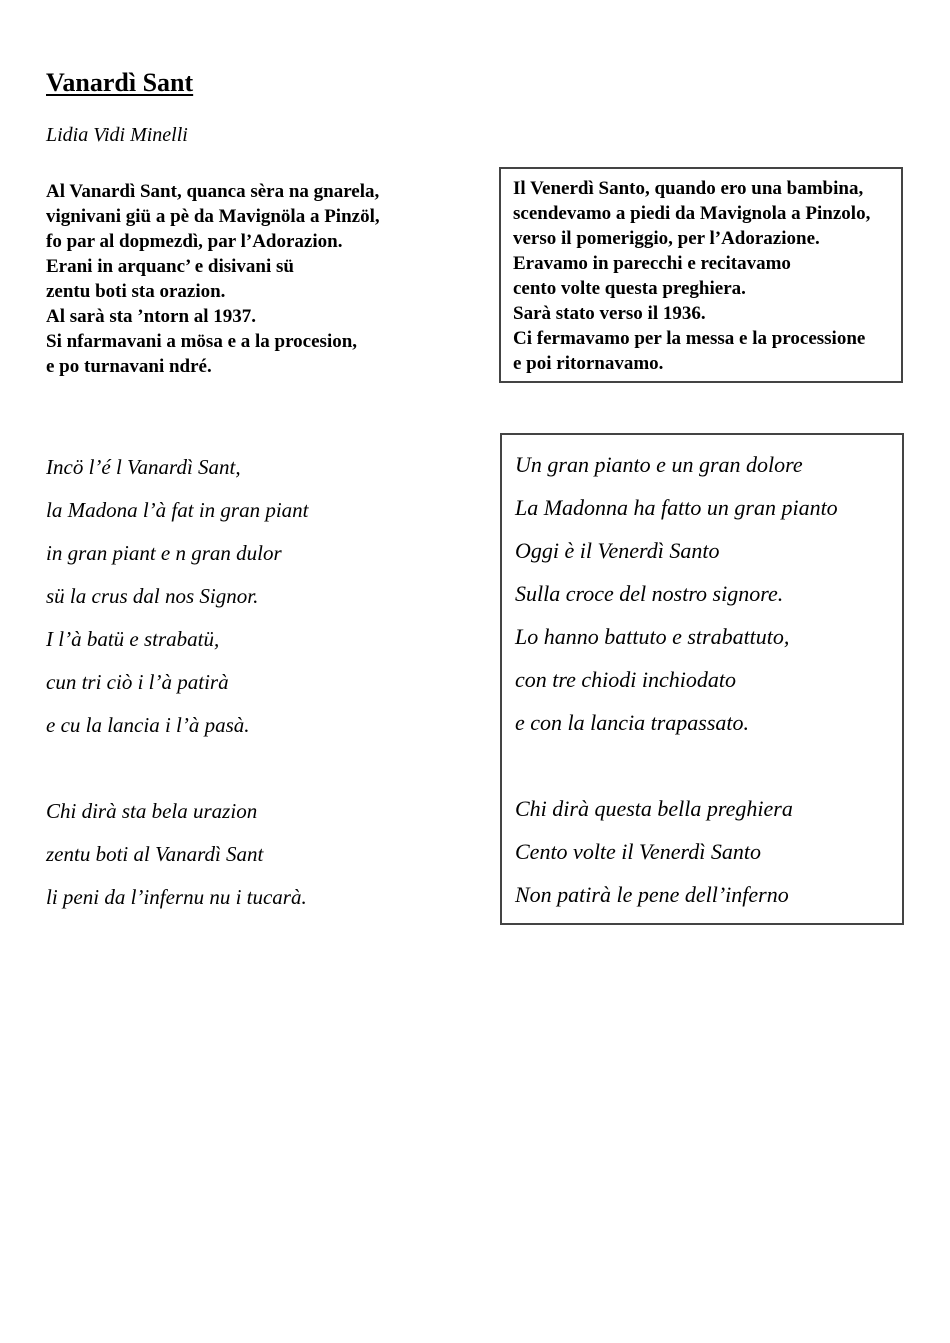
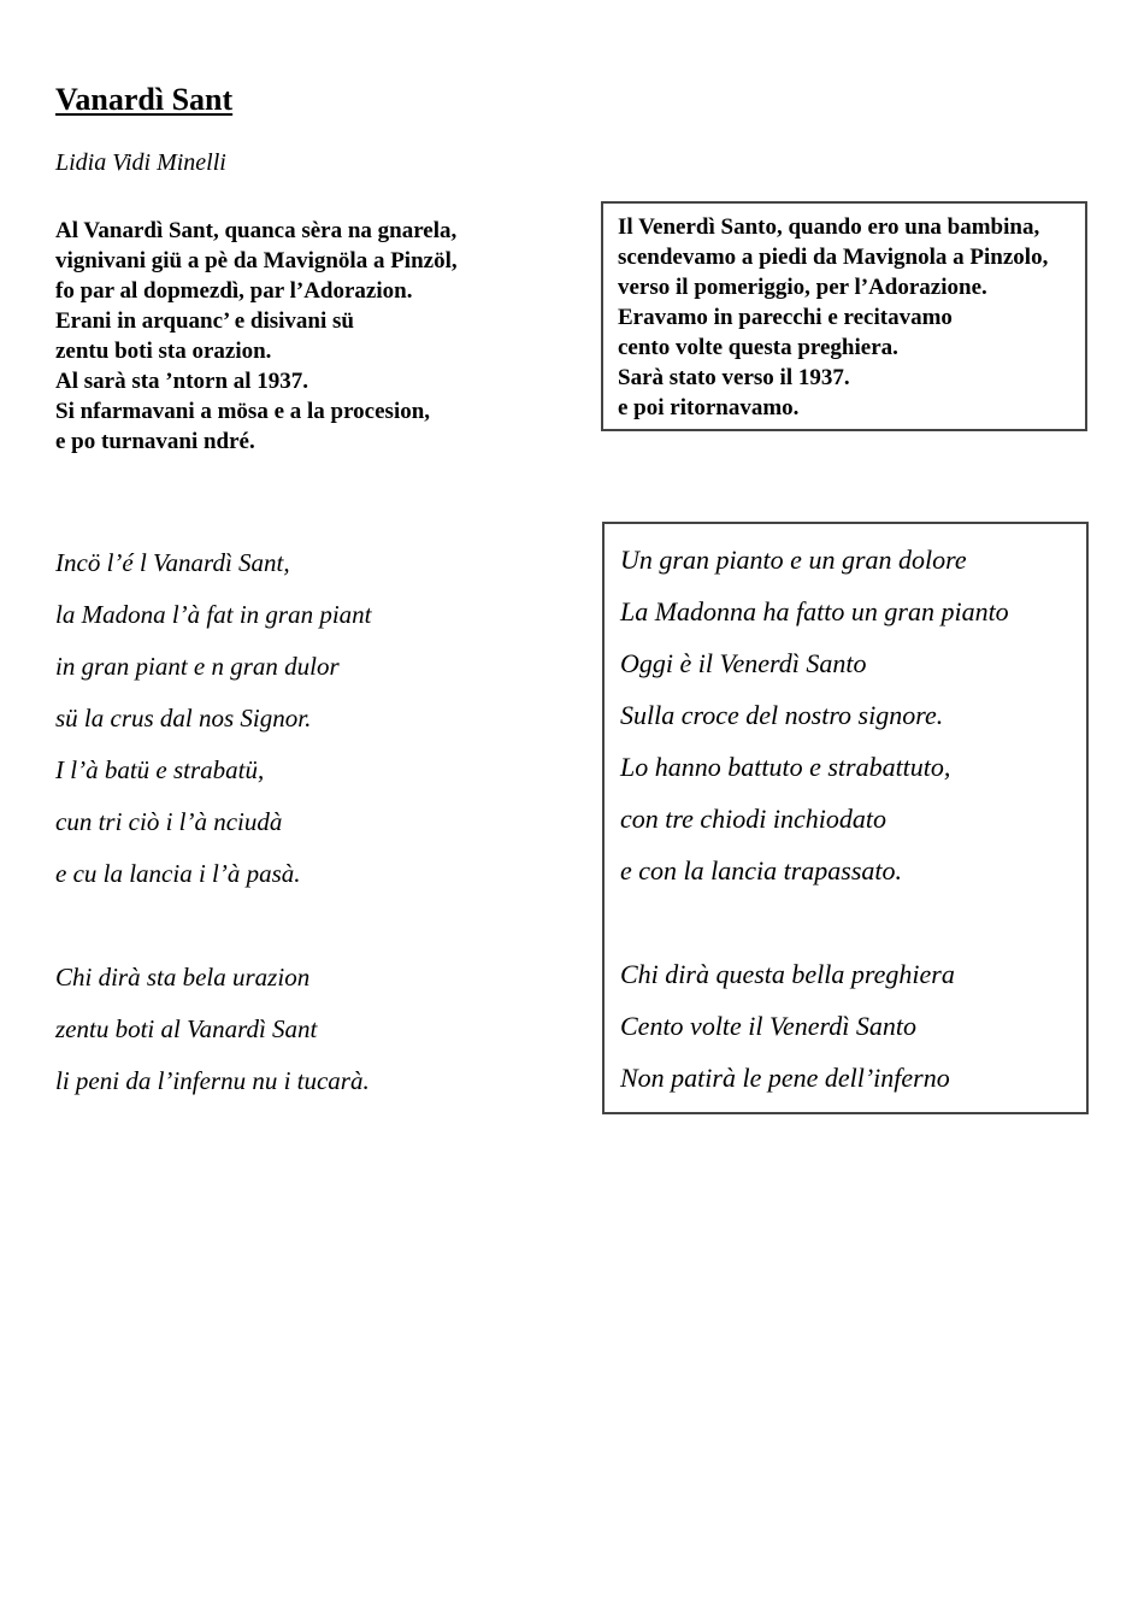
  Vanardì Sant
  Lidia Vidi Minelli
  Al Vanardì Sant, quanca sèra na gnarela,
  vignivani giü a pè da Mavignöla a Pinzöl,
  fo par al dopmezdì, par l’Adorazion.
  Erani in arquanc’ e disivani sü
  zentu boti sta orazion.
  Al sarà sta ’ntorn al 1937.
  Si nfarmavani a mösa e a la procesion,
  e po turnavani ndré.
  Il Venerdì Santo, quando ero una bambina,
  scendevamo a piedi da Mavignola a Pinzolo,
  verso il pomeriggio, per l’Adorazione.
  Eravamo in parecchi e recitavamo
  cento volte questa preghiera.
- Sarà stato verso il 1936.
+ Sarà stato verso il 1937.
- Ci fermavamo per la messa e la processione
  e poi ritornavamo.
  Incö l’é l Vanardì Sant,
  la Madona l’à fat in gran piant
  in gran piant e n gran dulor
  sü la crus dal nos Signor.
  I l’à batü e strabatü,
- cun tri ciò i l’à patirà
+ cun tri ciò i l’à nciudà
  e cu la lancia i l’à pasà.
  Chi dirà sta bela urazion
  zentu boti al Vanardì Sant
  li peni da l’infernu nu i tucarà.
  Un gran pianto e un gran dolore
  La Madonna ha fatto un gran pianto
  Oggi è il Venerdì Santo
  Sulla croce del nostro signore.
  Lo hanno battuto e strabattuto,
  con tre chiodi inchiodato
  e con la lancia trapassato.
  Chi dirà questa bella preghiera
  Cento volte il Venerdì Santo
  Non patirà le pene dell’inferno
